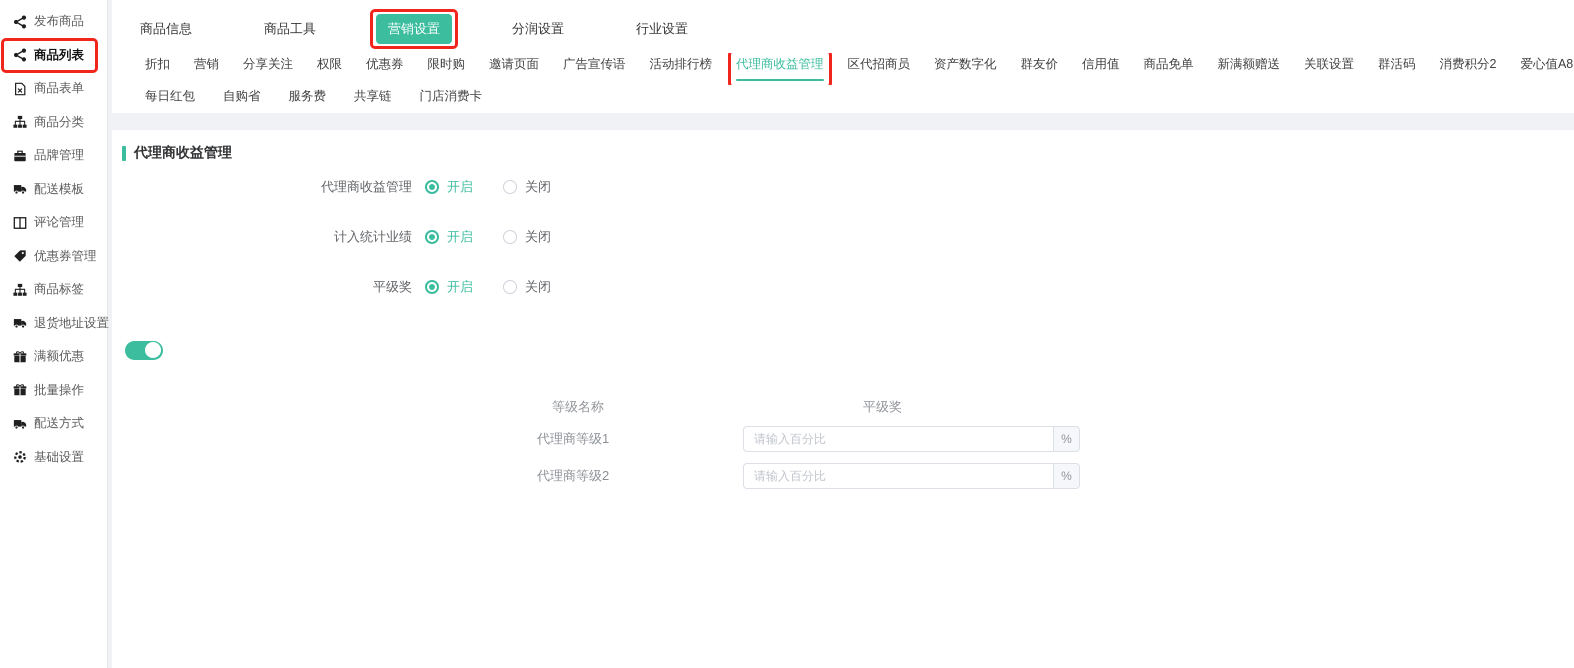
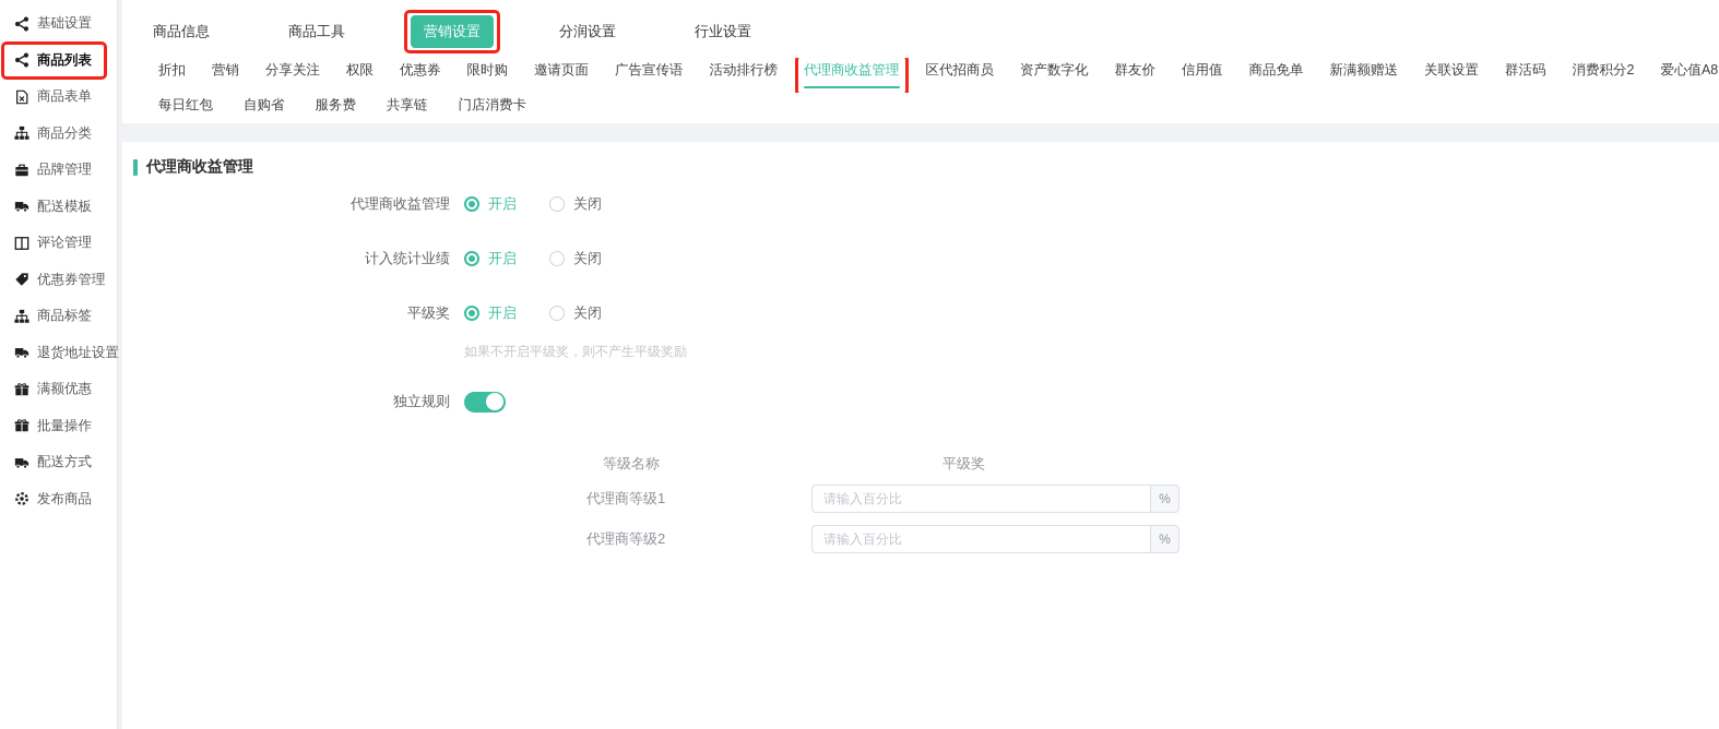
- 发布商品
+ 基础设置
  商品列表
  商品表单
  商品分类
  品牌管理
  配送模板
  评论管理
  优惠券管理
  商品标签
  退货地址设置
  满额优惠
  批量操作
  配送方式
- 基础设置
+ 发布商品
  商品信息
  商品工具
  营销设置
  分润设置
  行业设置
  折扣
  营销
  分享关注
  权限
  优惠券
  限时购
  邀请页面
  广告宣传语
  活动排行榜
  代理商收益管理
  区代招商员
  资产数字化
  群友价
  信用值
  商品免单
  新满额赠送
  关联设置
  群活码
  消费积分2
  爱心值A8
  每日红包
  自购省
  服务费
  共享链
  门店消费卡
  代理商收益管理
  代理商收益管理
  开启
  关闭
  计入统计业绩
  开启
  关闭
  平级奖
  开启
  关闭
+ 如果不开启平级奖，则不产生平级奖励
+ 独立规则
  等级名称
  平级奖
  代理商等级1
  请输入百分比
  %
  代理商等级2
  请输入百分比
  %
